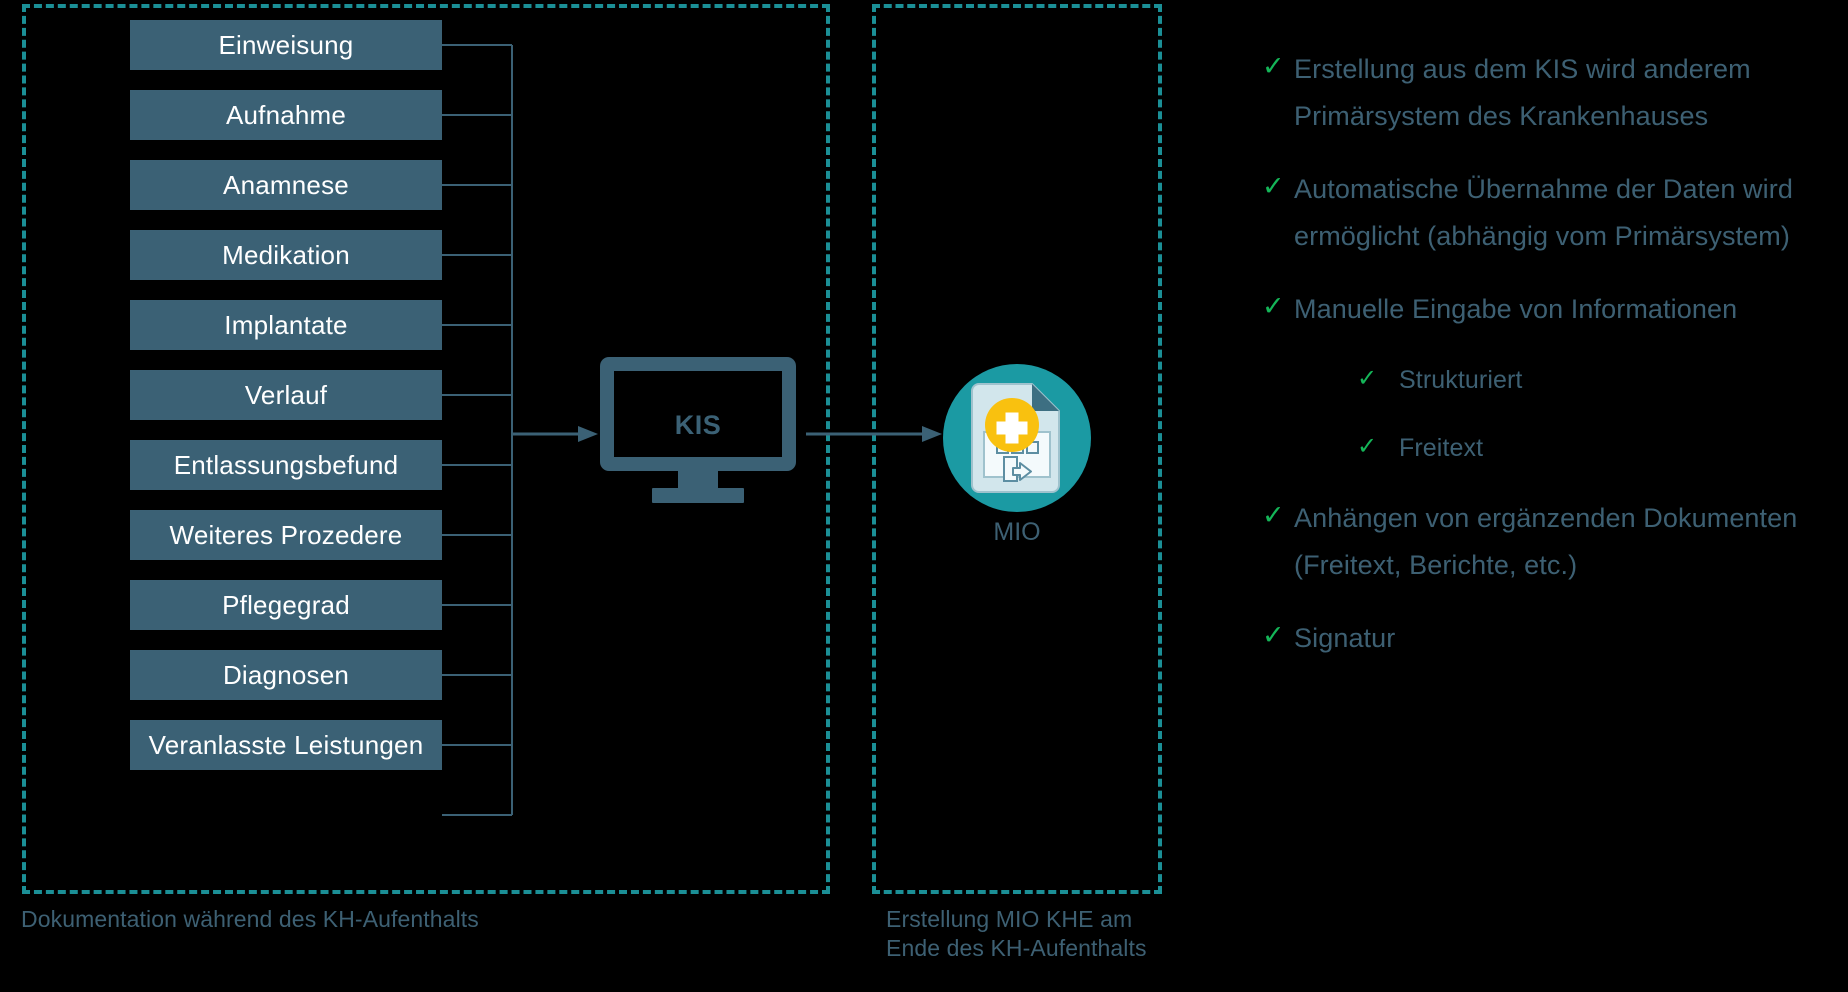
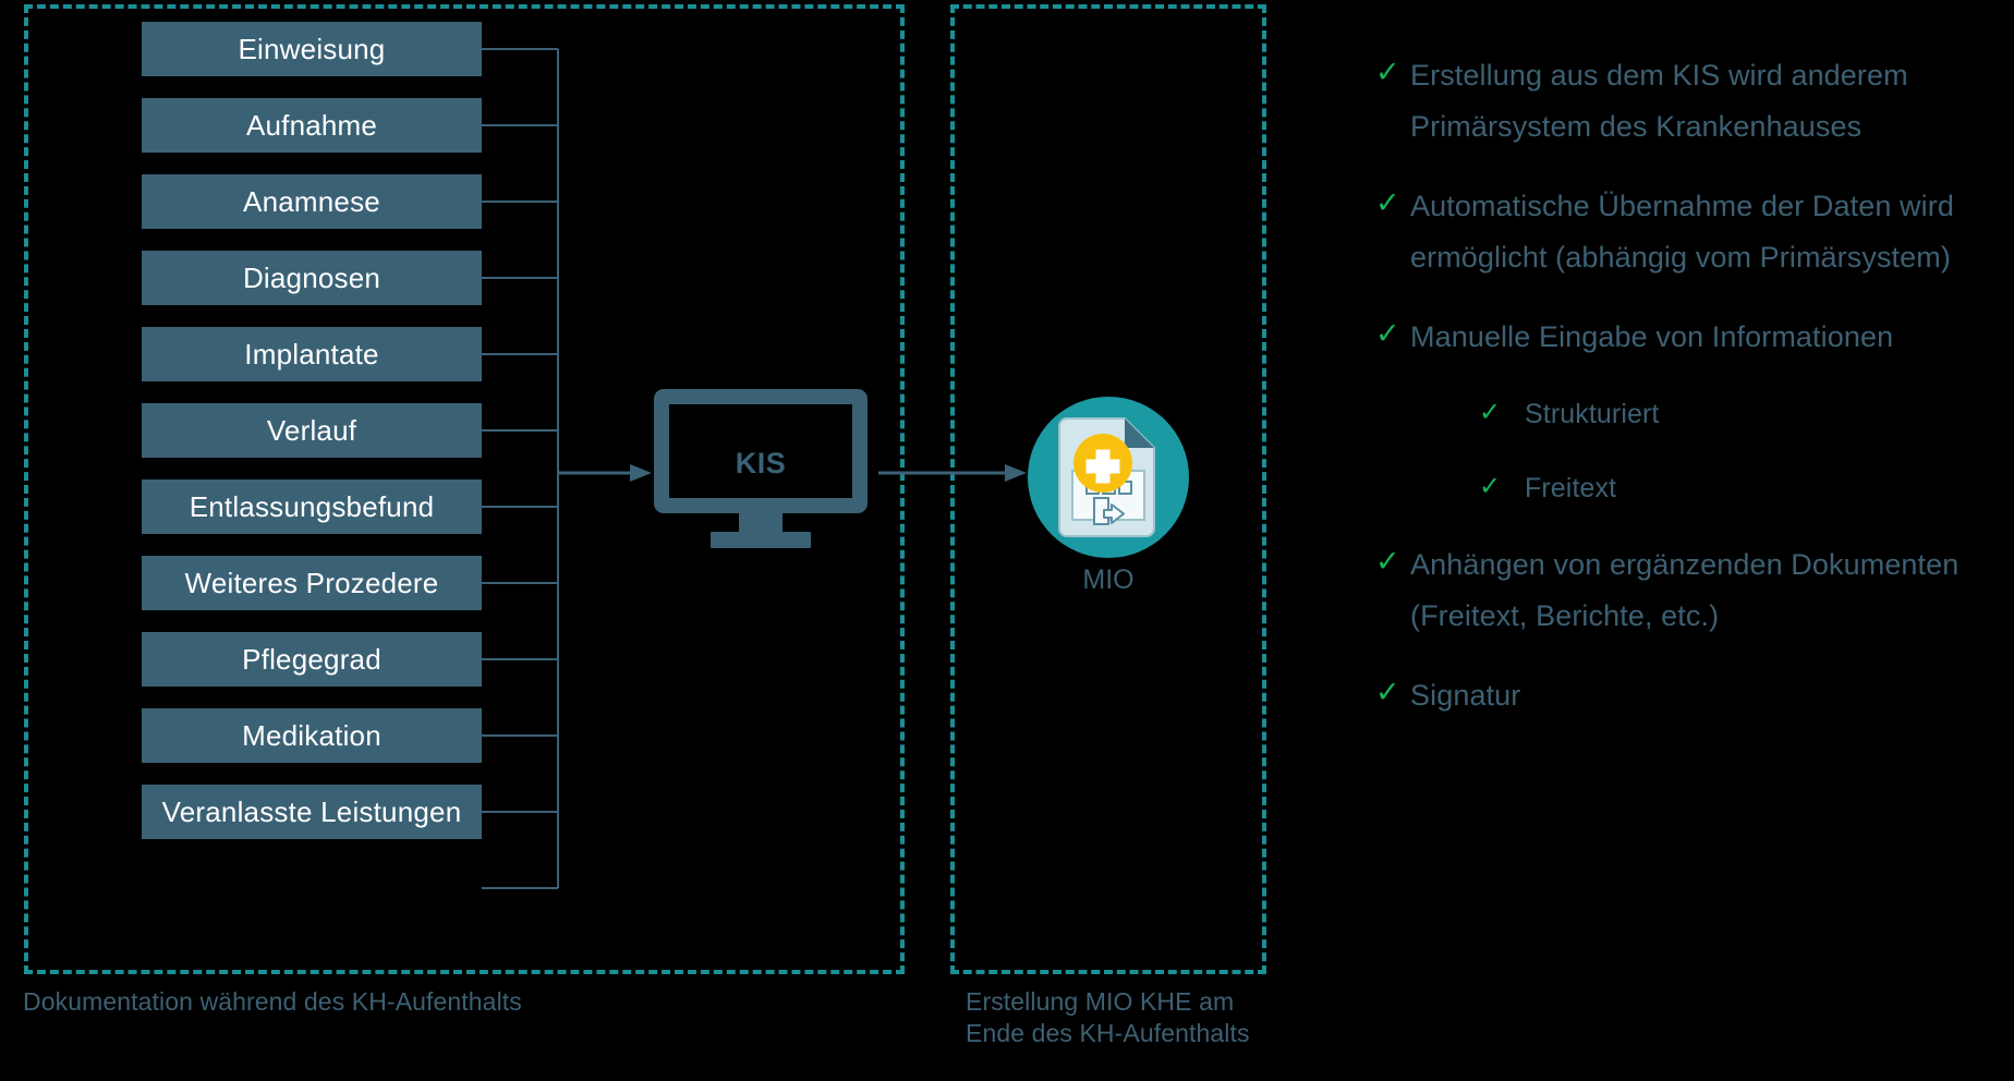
  Dokumentation während des KH-Aufenthalts
  Erstellung MIO KHE am
  Ende des KH-Aufenthalts
  Einweisung
  Aufnahme
  Anamnese
- Medikation
+ Diagnosen
  Implantate
  Verlauf
  Entlassungsbefund
  Weiteres Prozedere
  Pflegegrad
- Diagnosen
+ Medikation
  Veranlasste Leistungen
  KIS
  MIO
  ✓
  Erstellung aus dem KIS wird anderem Primärsystem des Krankenhauses
  ✓
  Automatische Übernahme der Daten wird ermöglicht (abhängig vom Primärsystem)
  ✓
  Manuelle Eingabe von Informationen
  ✓
  Strukturiert
  ✓
  Freitext
  ✓
  Anhängen von ergänzenden Dokumenten (Freitext, Berichte, etc.)
  ✓
  Signatur
